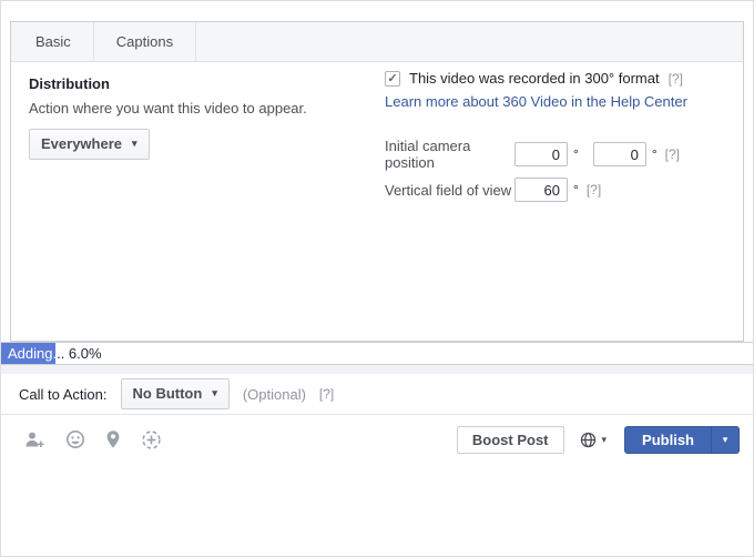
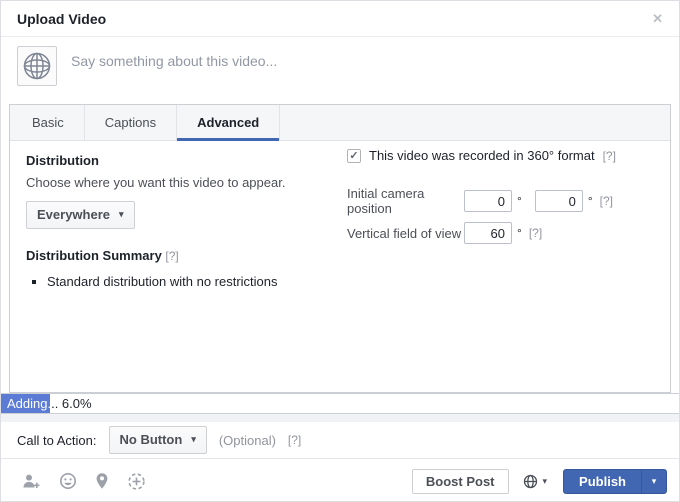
+ Upload Video
+ ✕
+ Say something about this video...
  Basic
  Captions
+ Advanced
  Distribution
- Action where you want this video to appear.
+ Choose where you want this video to appear.
  Everywhere
  ▾
+ Distribution Summary [?]
+ Standard distribution with no restrictions
  ✓
- This video was recorded in 300° format
+ This video was recorded in 360° format
  [?]
- Learn more about 360 Video in the Help Center
  Initial camera position
  0
  °
  0
  °
  [?]
  Vertical field of view
  60
  °
  [?]
  Call to Action:
  No Button
  ▾
  (Optional)
  [?]
  Boost Post
  ▾
  Publish
  ▾
